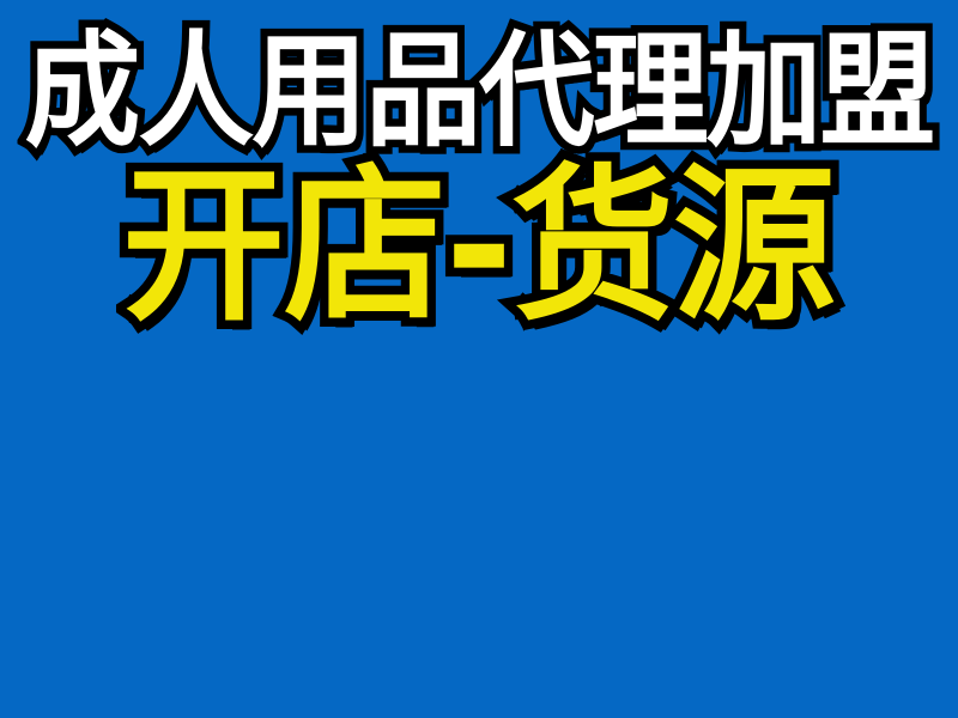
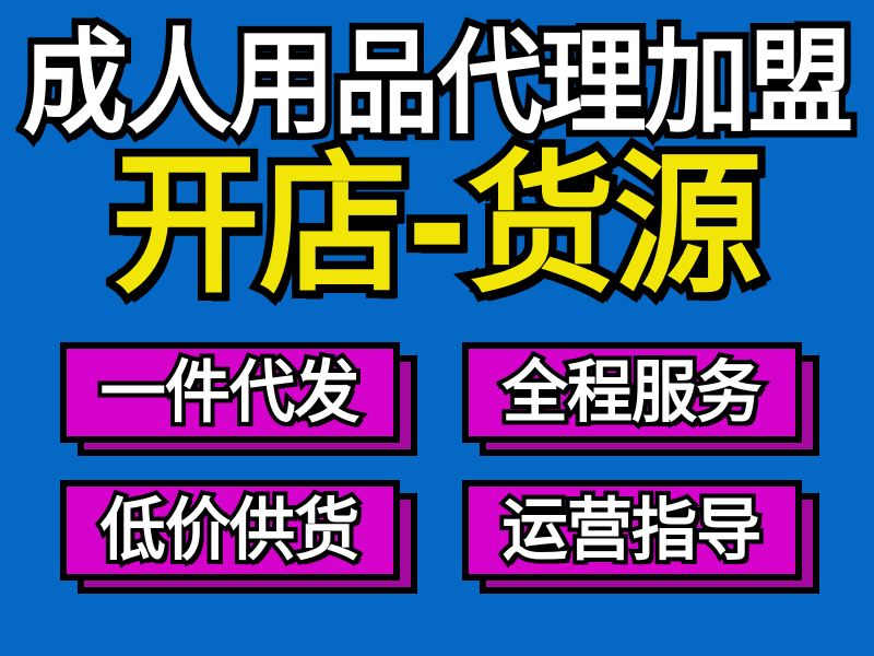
  成人用品代理加盟
  开店-货源
+ 一件代发
+ 全程服务
+ 低价供货
+ 运营指导
